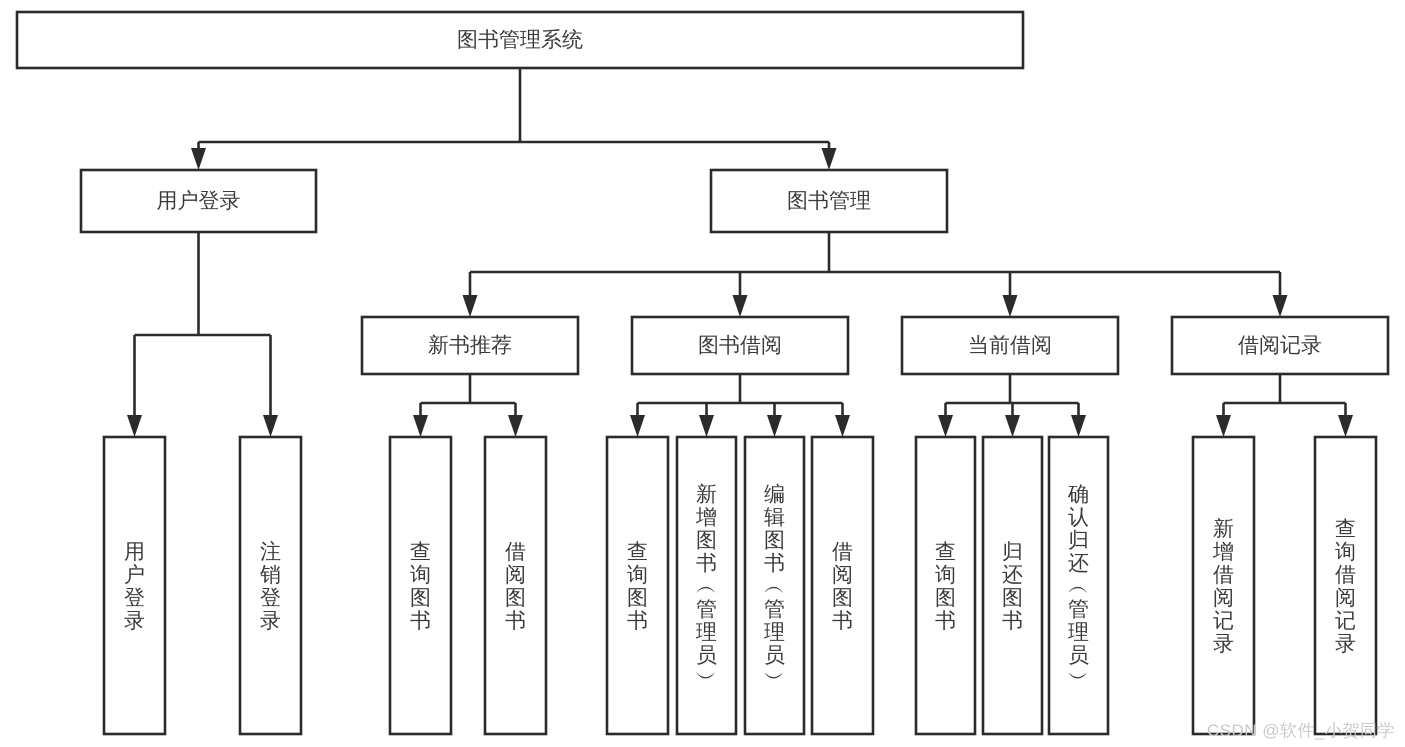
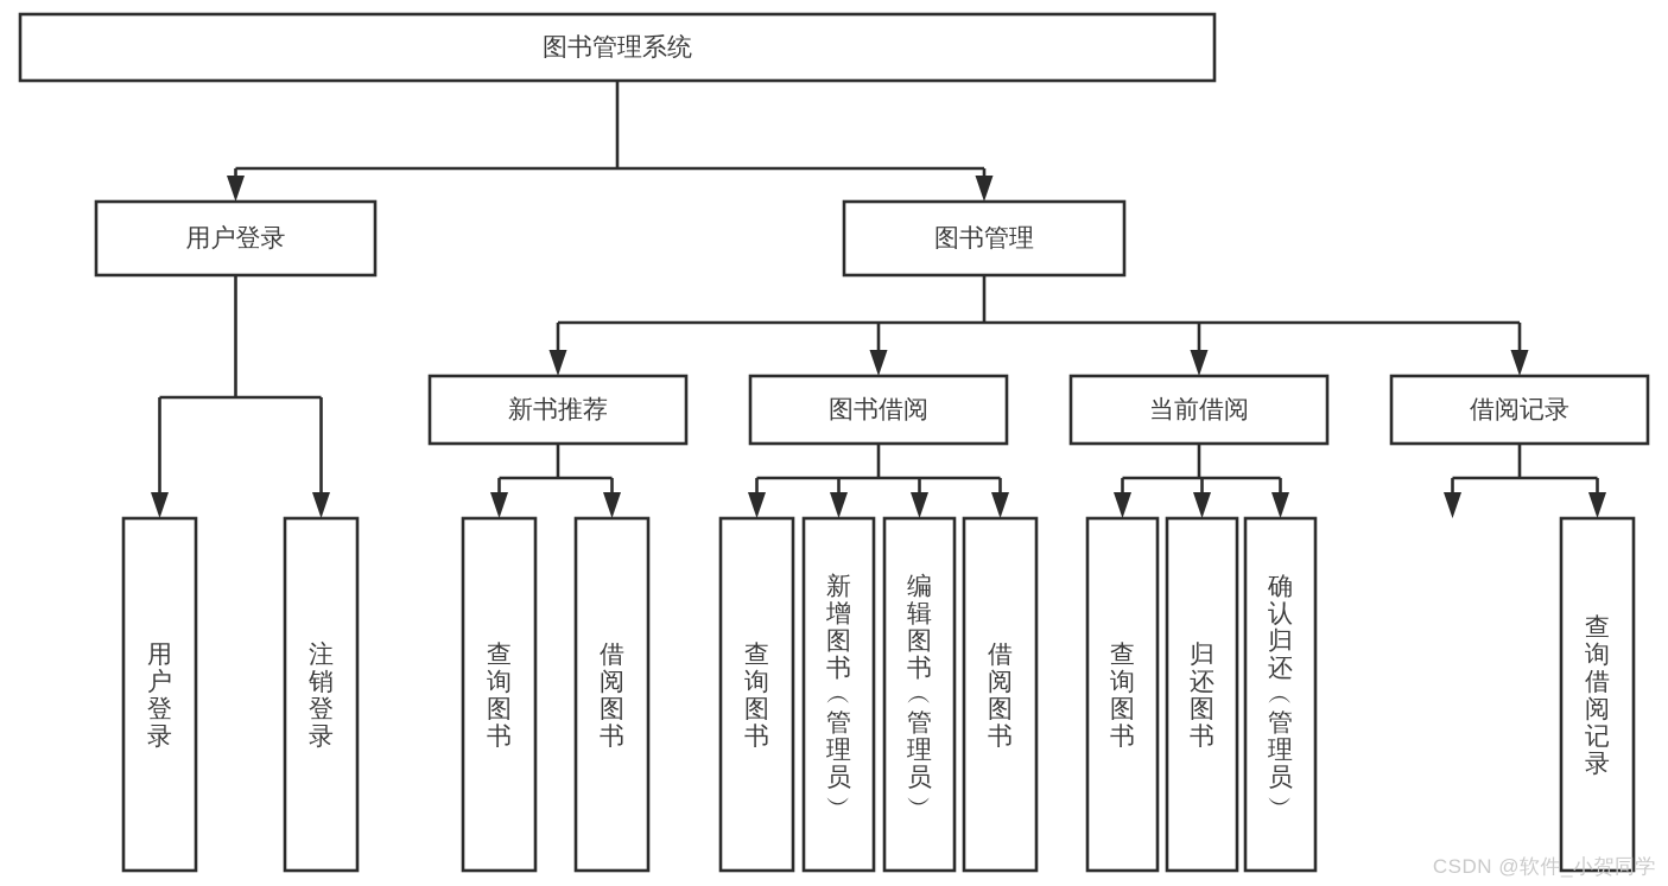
  图书管理系统
  用户登录
  图书管理
  新书推荐
  图书借阅
  当前借阅
  借阅记录
  用户登录
  注销登录
  查询图书
  借阅图书
  查询图书
  新增图书 ︵ 管理员 ︶
  编辑图书 ︵ 管理员 ︶
  借阅图书
  查询图书
  归还图书
  确认归还 ︵ 管理员 ︶
- 新增借阅记录
  查询借阅记录
  CSDN @软件_小贺同学
